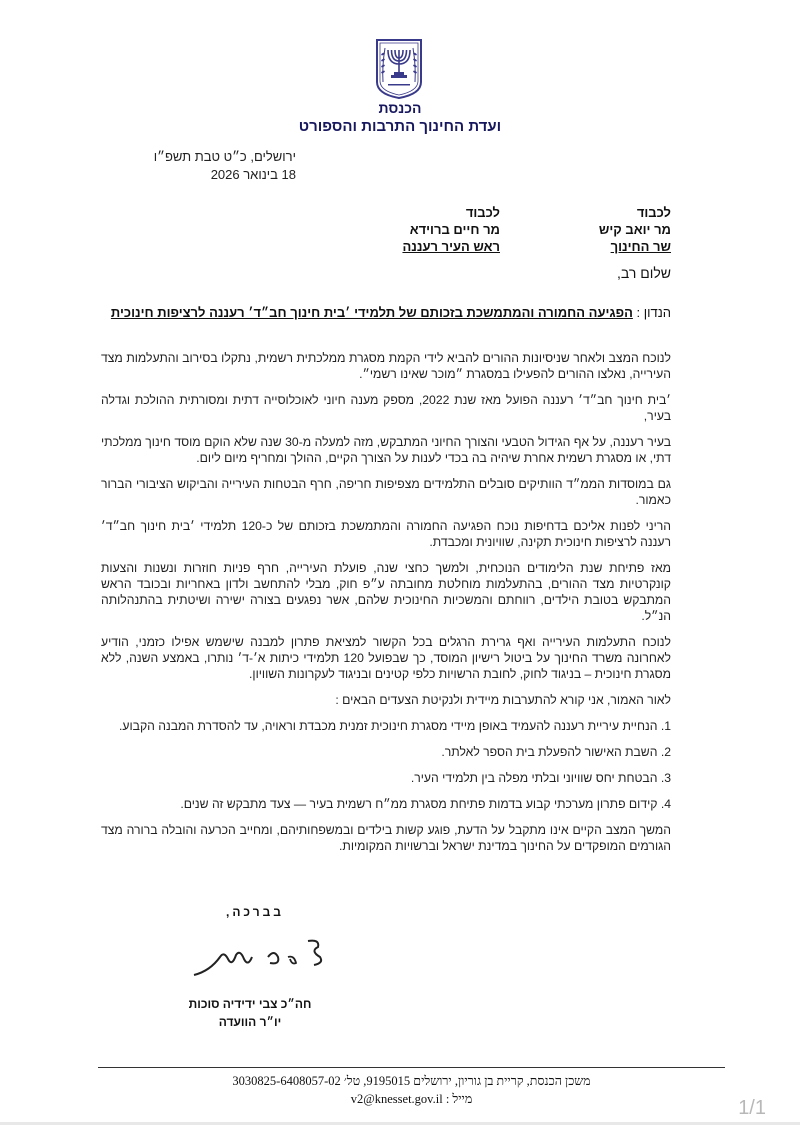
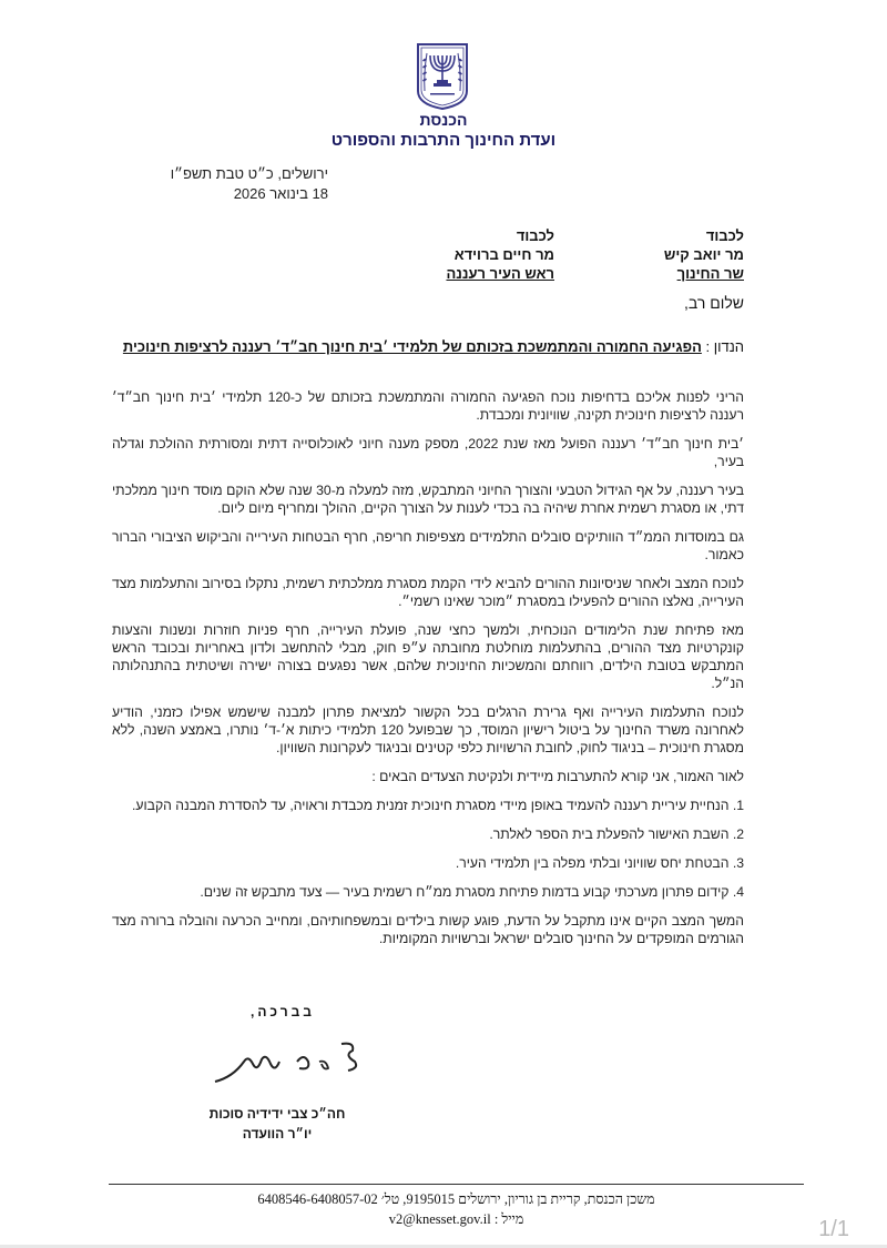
  הכנסת
  ועדת החינוך התרבות והספורט
  ירושלים, כ״ט טבת תשפ״ו
  18 בינואר 2026
  לכבוד
  מר יואב קיש
  שר החינוך
  לכבוד
  מר חיים ברוידא
  ראש העיר רעננה
  שלום רב,
  הנדון : הפגיעה החמורה והמתמשכת בזכותם של תלמידי ׳בית חינוך חב״ד׳ רעננה לרציפות חינוכית
- לנוכח המצב ולאחר שניסיונות ההורים להביא לידי הקמת מסגרת ממלכתית רשמית, נתקלו בסירוב והתעלמות מצד העירייה, נאלצו ההורים להפעילו במסגרת ״מוכר שאינו רשמי״.
+ הריני לפנות אליכם בדחיפות נוכח הפגיעה החמורה והמתמשכת בזכותם של כ-120 תלמידי ׳בית חינוך חב״ד׳ רעננה לרציפות חינוכית תקינה, שוויונית ומכבדת.
  ׳בית חינוך חב״ד׳ רעננה הפועל מאז שנת 2022, מספק מענה חיוני לאוכלוסייה דתית ומסורתית ההולכת וגדלה בעיר,
  בעיר רעננה, על אף הגידול הטבעי והצורך החיוני המתבקש, מזה למעלה מ-30 שנה שלא הוקם מוסד חינוך ממלכתי דתי, או מסגרת רשמית אחרת שיהיה בה בכדי לענות על הצורך הקיים, ההולך ומחריף מיום ליום.
  גם במוסדות הממ״ד הוותיקים סובלים התלמידים מצפיפות חריפה, חרף הבטחות העירייה והביקוש הציבורי הברור כאמור.
- הריני לפנות אליכם בדחיפות נוכח הפגיעה החמורה והמתמשכת בזכותם של כ-120 תלמידי ׳בית חינוך חב״ד׳ רעננה לרציפות חינוכית תקינה, שוויונית ומכבדת.
+ לנוכח המצב ולאחר שניסיונות ההורים להביא לידי הקמת מסגרת ממלכתית רשמית, נתקלו בסירוב והתעלמות מצד העירייה, נאלצו ההורים להפעילו במסגרת ״מוכר שאינו רשמי״.
  מאז פתיחת שנת הלימודים הנוכחית, ולמשך כחצי שנה, פועלת העירייה, חרף פניות חוזרות ונשנות והצעות קונקרטיות מצד ההורים, בהתעלמות מוחלטת מחובתה ע״פ חוק, מבלי להתחשב ולדון באחריות ובכובד הראש המתבקש בטובת הילדים, רווחתם והמשכיות החינוכית שלהם, אשר נפגעים בצורה ישירה ושיטתית בהתנהלותה הנ״ל.
  לנוכח התעלמות העירייה ואף גרירת הרגלים בכל הקשור למציאת פתרון למבנה שישמש אפילו כזמני, הודיע לאחרונה משרד החינוך על ביטול רישיון המוסד, כך שבפועל 120 תלמידי כיתות א׳-ד׳ נותרו, באמצע השנה, ללא מסגרת חינוכית – בניגוד לחוק, לחובת הרשויות כלפי קטינים ובניגוד לעקרונות השוויון.
  לאור האמור, אני קורא להתערבות מיידית ולנקיטת הצעדים הבאים :
  1. הנחיית עיריית רעננה להעמיד באופן מיידי מסגרת חינוכית זמנית מכבדת וראויה, עד להסדרת המבנה הקבוע.
  2. השבת האישור להפעלת בית הספר לאלתר.
  3. הבטחת יחס שוויוני ובלתי מפלה בין תלמידי העיר.
  4. קידום פתרון מערכתי קבוע בדמות פתיחת מסגרת ממ״ח רשמית בעיר — צעד מתבקש זה שנים.
- המשך המצב הקיים אינו מתקבל על הדעת, פוגע קשות בילדים ובמשפחותיהם, ומחייב הכרעה והובלה ברורה מצד הגורמים המופקדים על החינוך במדינת ישראל וברשויות המקומיות.
+ המשך המצב הקיים אינו מתקבל על הדעת, פוגע קשות בילדים ובמשפחותיהם, ומחייב הכרעה והובלה ברורה מצד הגורמים המופקדים על החינוך סובלים ישראל וברשויות המקומיות.
  בברכה,
  חה״כ צבי ידידיה סוכות
  יו״ר הוועדה
- משכן הכנסת, קריית בן גוריון, ירושלים 9195015, טל׳ 3030825-6408057-02
+ משכן הכנסת, קריית בן גוריון, ירושלים 9195015, טל׳ 6408546-6408057-02
  מייל : v2@knesset.gov.il
  1/1
